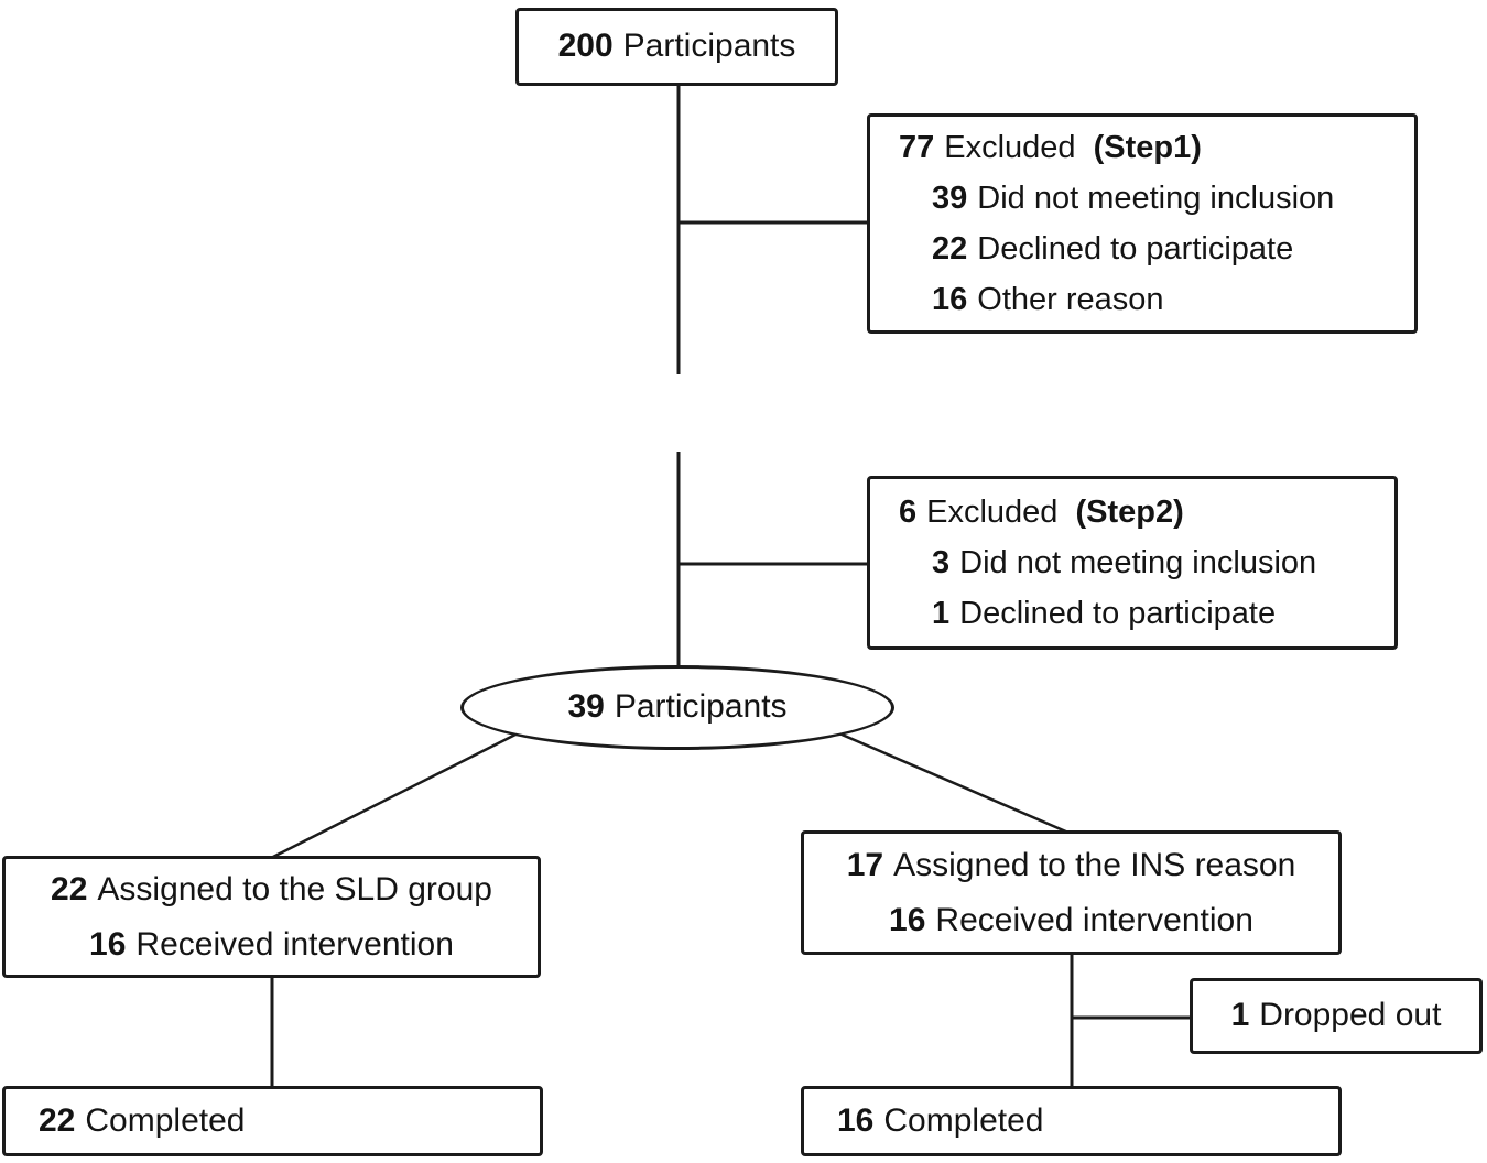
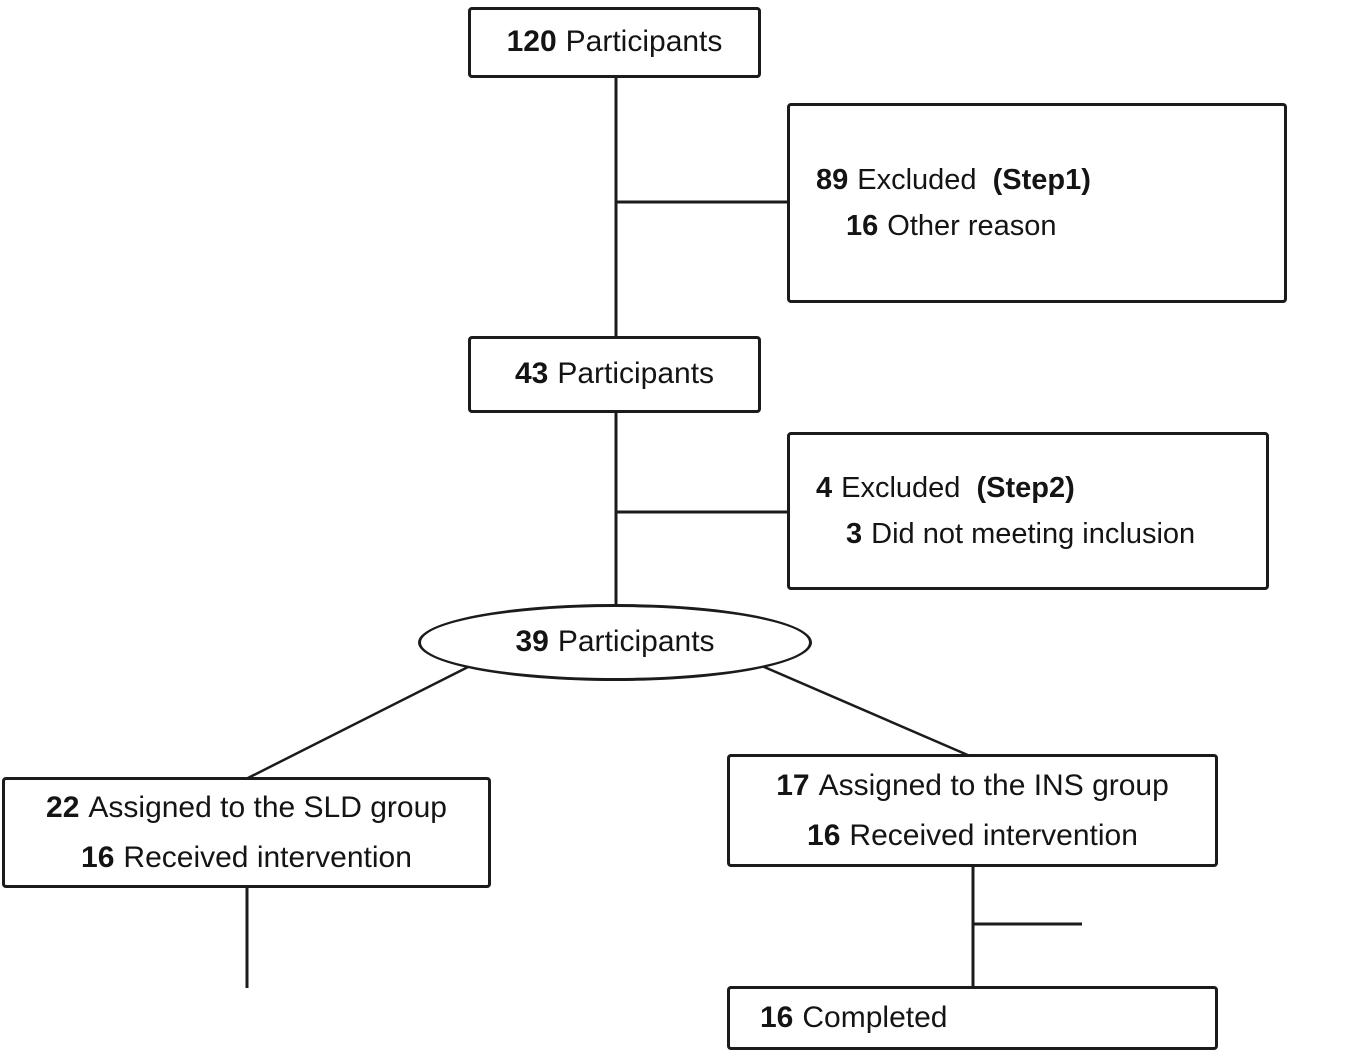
- 200 Participants
+ 120 Participants
- 77 Excluded (Step1)
+ 89 Excluded (Step1)
- 39 Did not meeting inclusion
- 22 Declined to participate
  16 Other reason
+ 43 Participants
- 6 Excluded (Step2)
+ 4 Excluded (Step2)
  3 Did not meeting inclusion
- 1 Declined to participate
  39 Participants
  22 Assigned to the SLD group
  16 Received intervention
- 17 Assigned to the INS reason
+ 17 Assigned to the INS group
  16 Received intervention
- 1 Dropped out
- 22 Completed
  16 Completed
